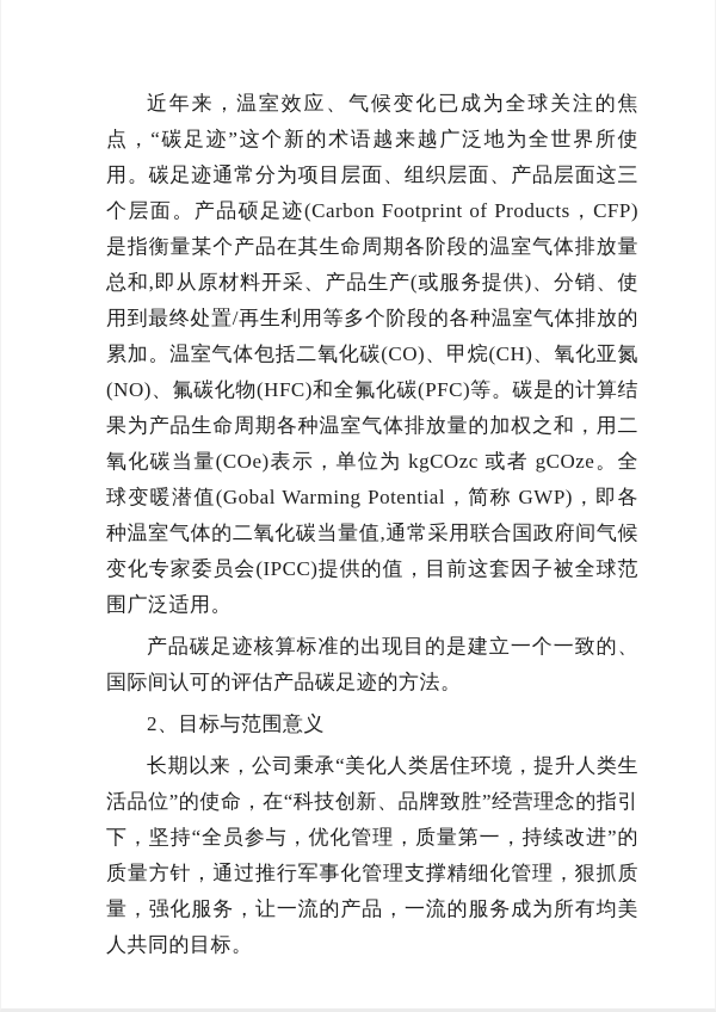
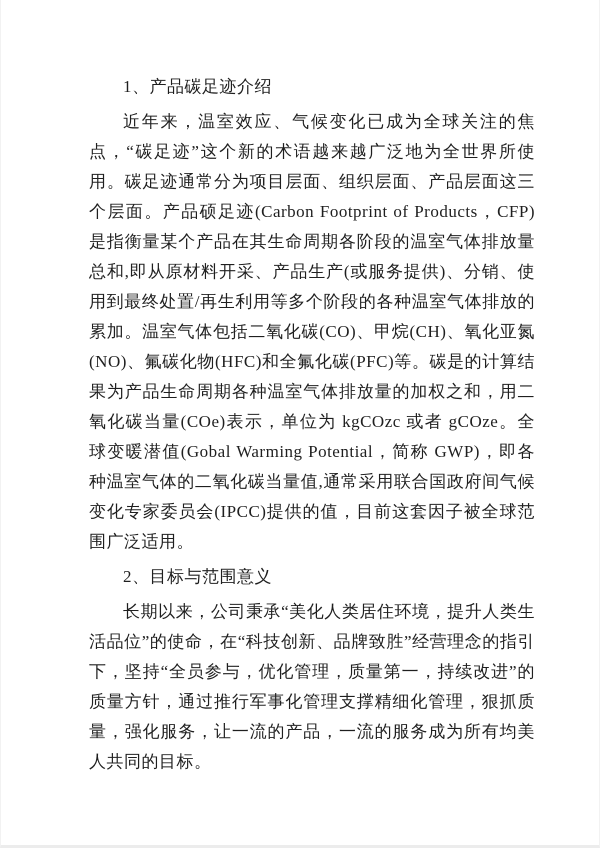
+ 1、产品碳足迹介绍
  近年来，温室效应、气候变化已成为全球关注的焦点，“碳足迹”这个新的术语越来越广泛地为全世界所使用。碳足迹通常分为项目层面、组织层面、产品层面这三个层面。产品硕足迹(Carbon Footprint of Products，CFP)是指衡量某个产品在其生命周期各阶段的温室气体排放量总和,即从原材料开采、产品生产(或服务提供)、分销、使用到最终处置/再生利用等多个阶段的各种温室气体排放的累加。温室气体包括二氧化碳(CO)、甲烷(CH)、氧化亚氮(NO)、氟碳化物(HFC)和全氟化碳(PFC)等。碳是的计算结果为产品生命周期各种温室气体排放量的加权之和，用二氧化碳当量(COe)表示，单位为 kgCOzc 或者 gCOze。全球变暖潜值(Gobal Warming Potential，简称 GWP)，即各种温室气体的二氧化碳当量值,通常采用联合国政府间气候变化专家委员会(IPCC)提供的值，目前这套因子被全球范围广泛适用。
- 产品碳足迹核算标准的出现目的是建立一个一致的、国际间认可的评估产品碳足迹的方法。
  2、目标与范围意义
  长期以来，公司秉承“美化人类居住环境，提升人类生活品位”的使命，在“科技创新、品牌致胜”经营理念的指引下，坚持“全员参与，优化管理，质量第一，持续改进”的质量方针，通过推行军事化管理支撑精细化管理，狠抓质量，强化服务，让一流的产品，一流的服务成为所有均美人共同的目标。
